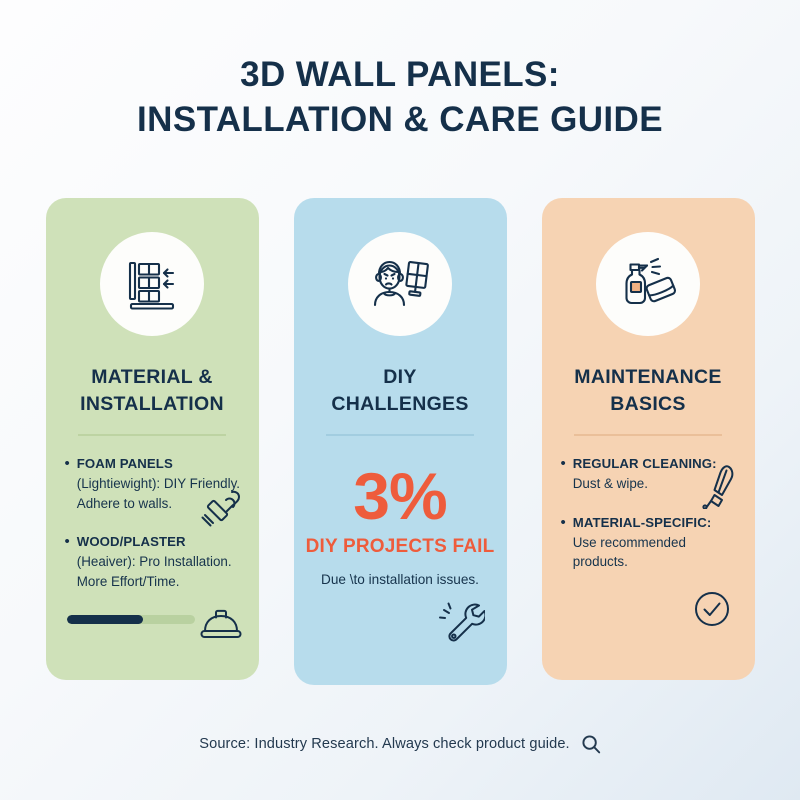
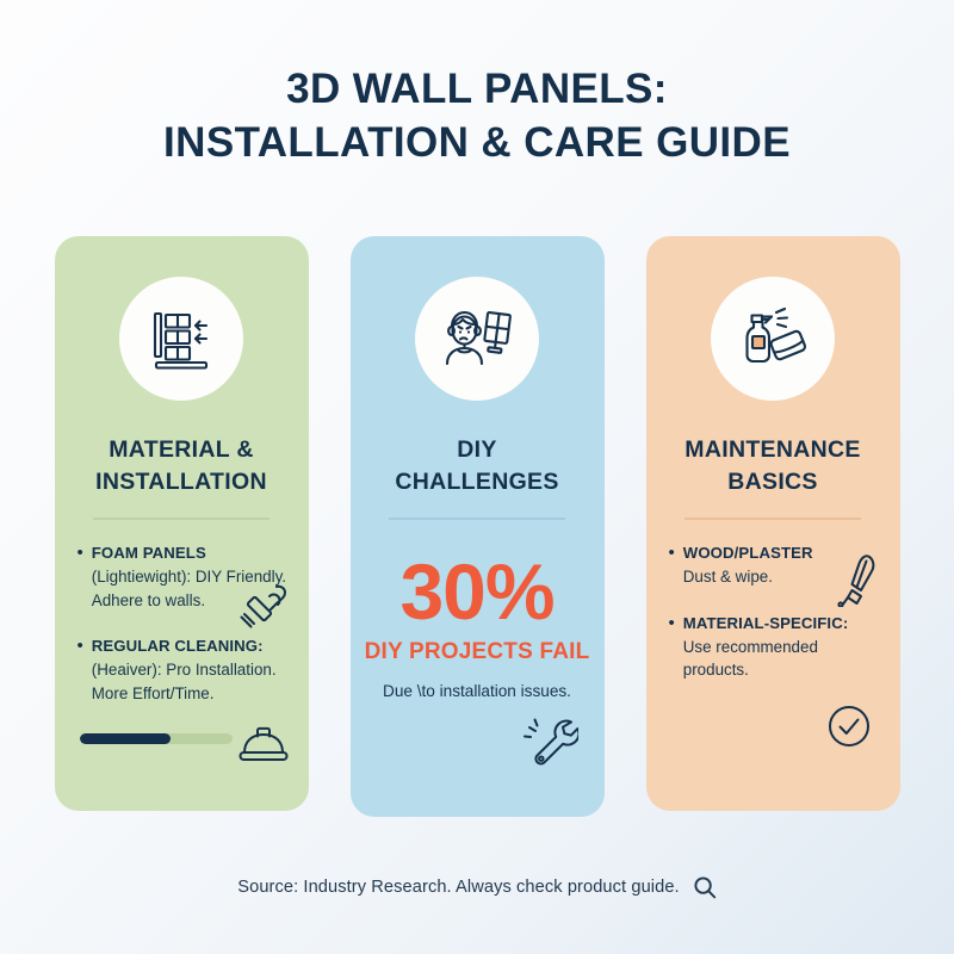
  3D WALL PANELS:
  INSTALLATION & CARE GUIDE
  MATERIAL &
  INSTALLATION
  •
  FOAM PANELS
  (Lightiewight): DIY Friendly. Adhere to walls.
  •
- WOOD/PLASTER
+ REGULAR CLEANING:
  (Heaiver): Pro Installation. More Effort/Time.
  DIY
  CHALLENGES
- 3%
+ 30%
  DIY PROJECTS FAIL
  Due \to installation issues.
  MAINTENANCE
  BASICS
  •
- REGULAR CLEANING:
+ WOOD/PLASTER
  Dust & wipe.
  •
  MATERIAL-SPECIFIC:
  Use recommended products.
  Source: Industry Research. Always check product guide.
